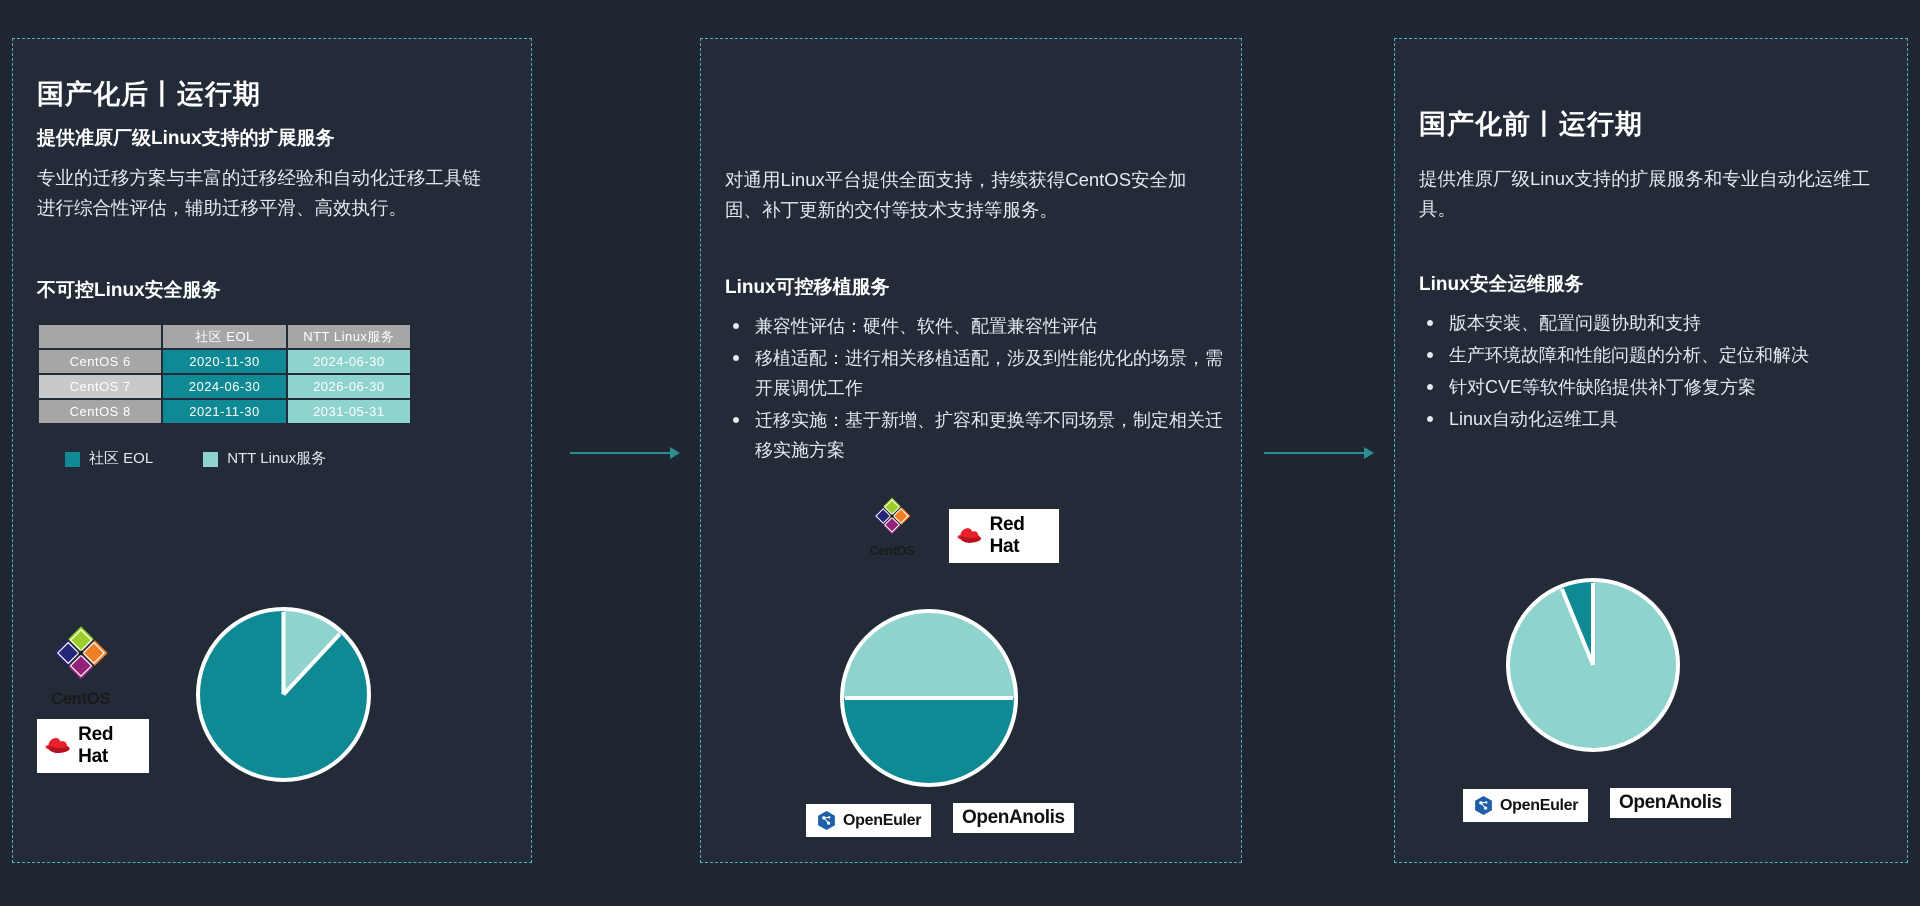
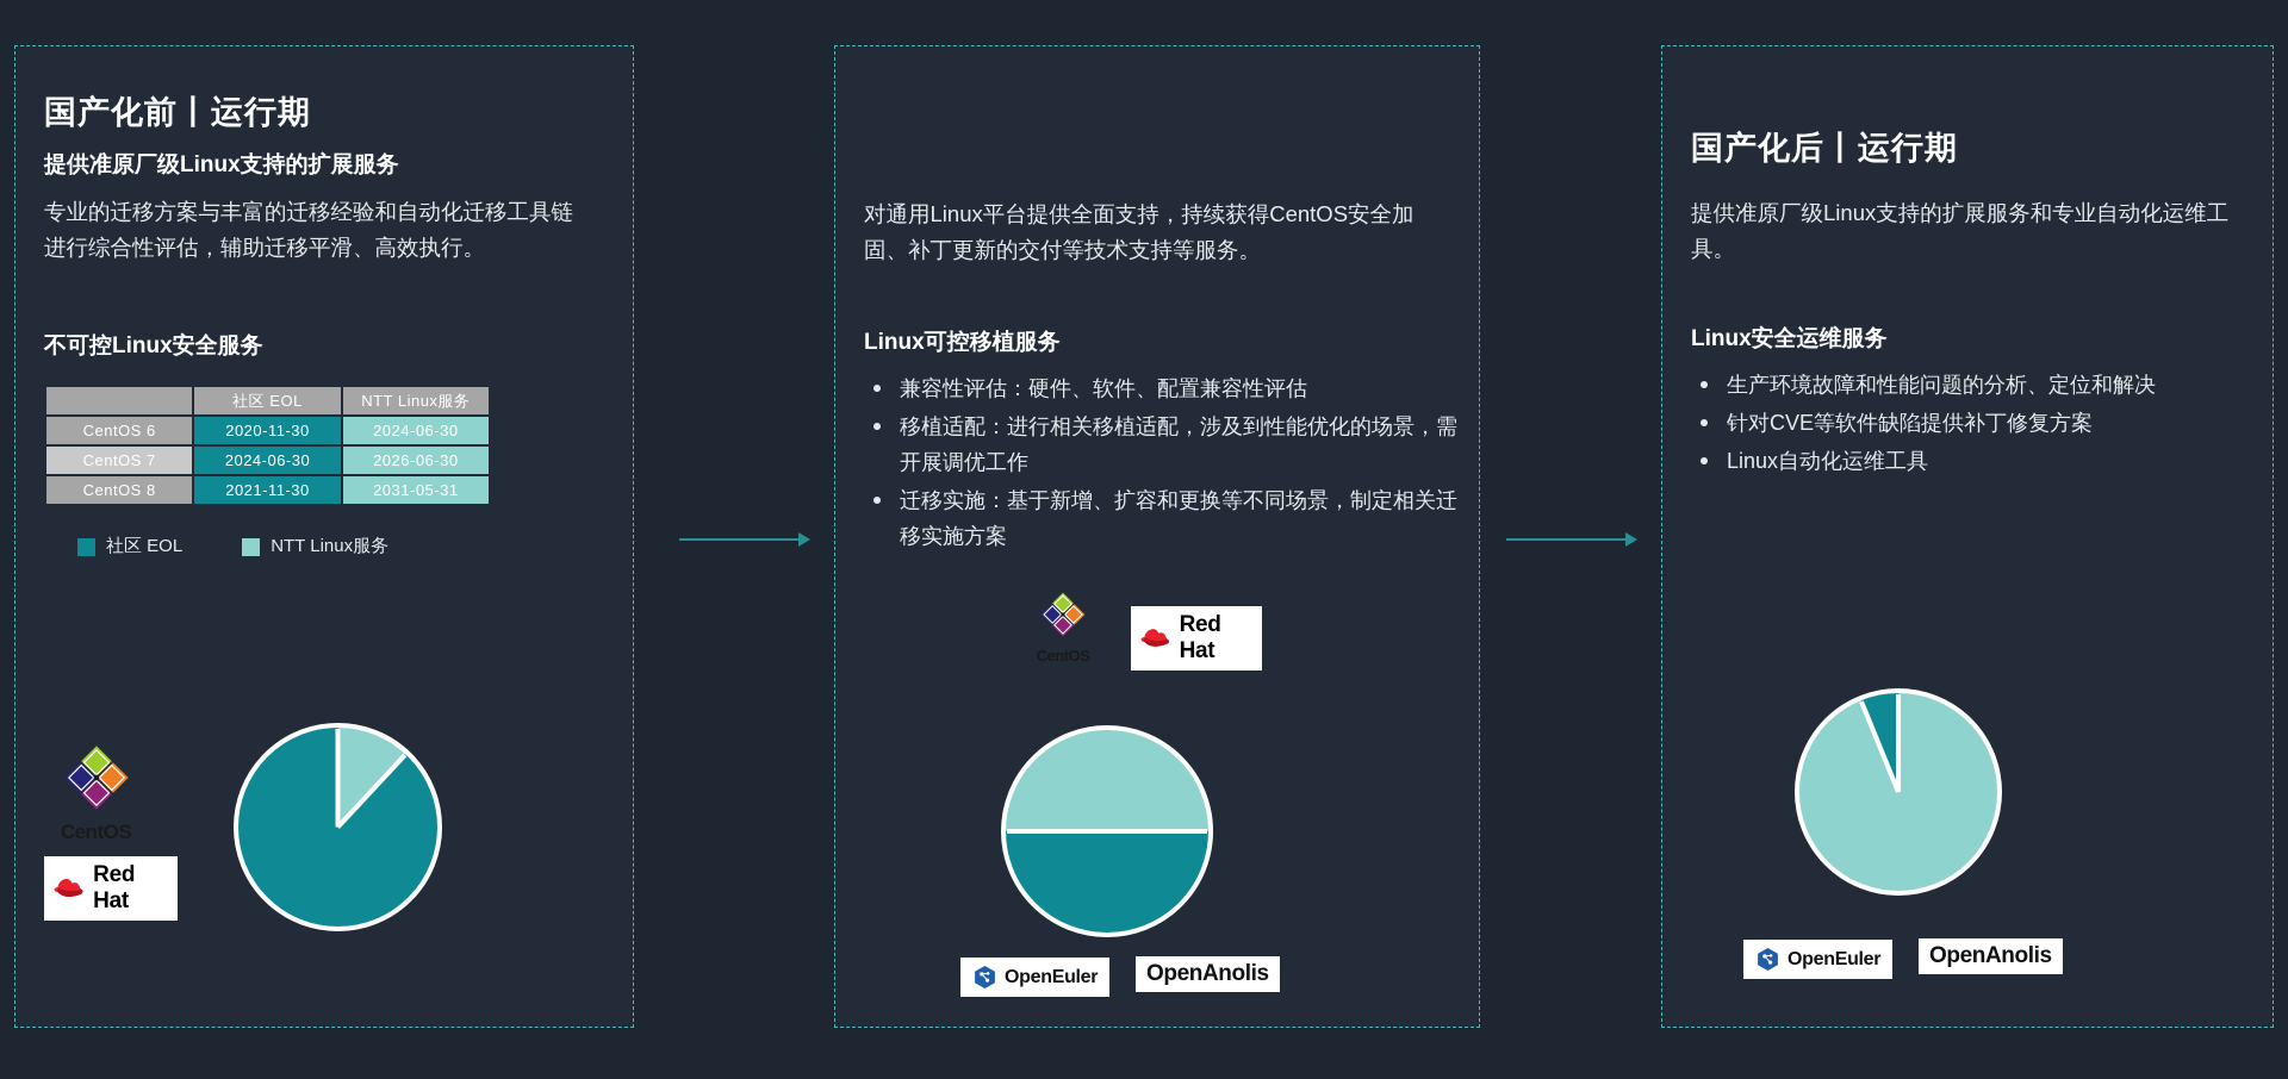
- 国产化后丨运行期
+ 国产化前丨运行期
  提供准原厂级Linux支持的扩展服务
  专业的迁移方案与丰富的迁移经验和自动化迁移工具链进行综合性评估，辅助迁移平滑、高效执行。
  不可控Linux安全服务
  	社区 EOL	NTT Linux服务
  CentOS 6	2020-11-30	2024-06-30
  CentOS 7	2024-06-30	2026-06-30
  CentOS 8	2021-11-30	2031-05-31
  社区 EOL
  NTT Linux服务
  CentOS
  Red Hat
  对通用Linux平台提供全面支持，持续获得CentOS安全加固、补丁更新的交付等技术支持等服务。
  Linux可控移植服务
  兼容性评估：硬件、软件、配置兼容性评估
  移植适配：进行相关移植适配，涉及到性能优化的场景，需开展调优工作
  迁移实施：基于新增、扩容和更换等不同场景，制定相关迁移实施方案
  CentOS
  Red Hat
  OpenEuler
  OpenAnolis
- 国产化前丨运行期
+ 国产化后丨运行期
  提供准原厂级Linux支持的扩展服务和专业自动化运维工具。
  Linux安全运维服务
- 版本安装、配置问题协助和支持
  生产环境故障和性能问题的分析、定位和解决
  针对CVE等软件缺陷提供补丁修复方案
  Linux自动化运维工具
  OpenEuler
  OpenAnolis
